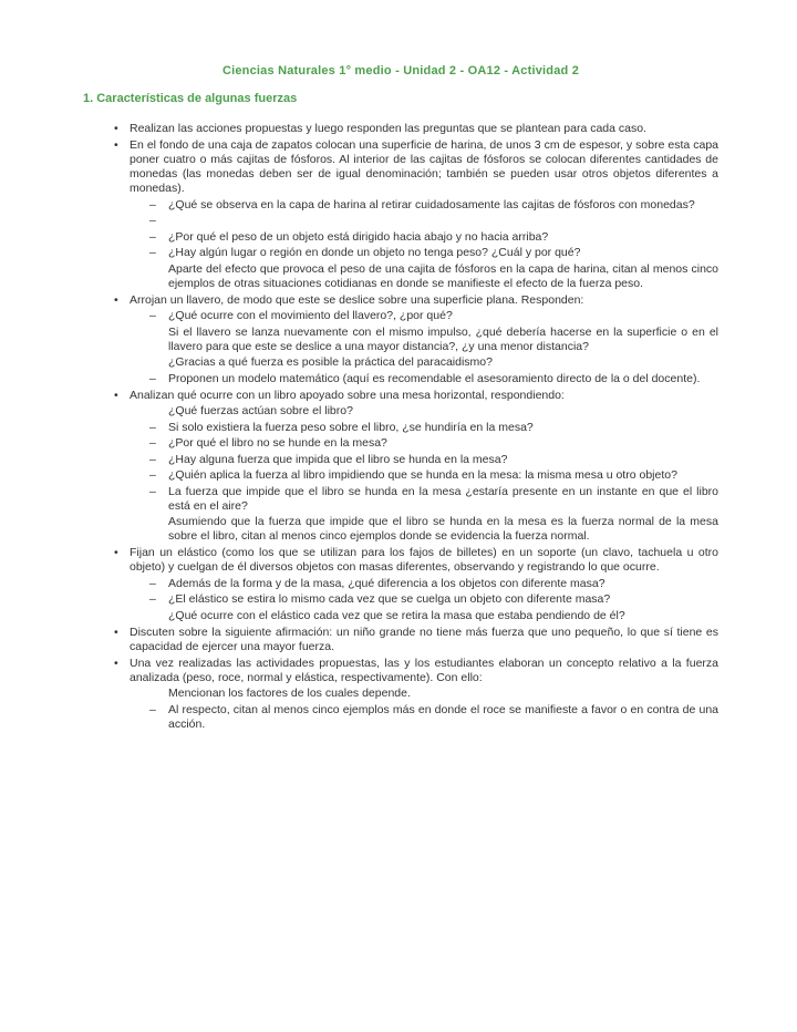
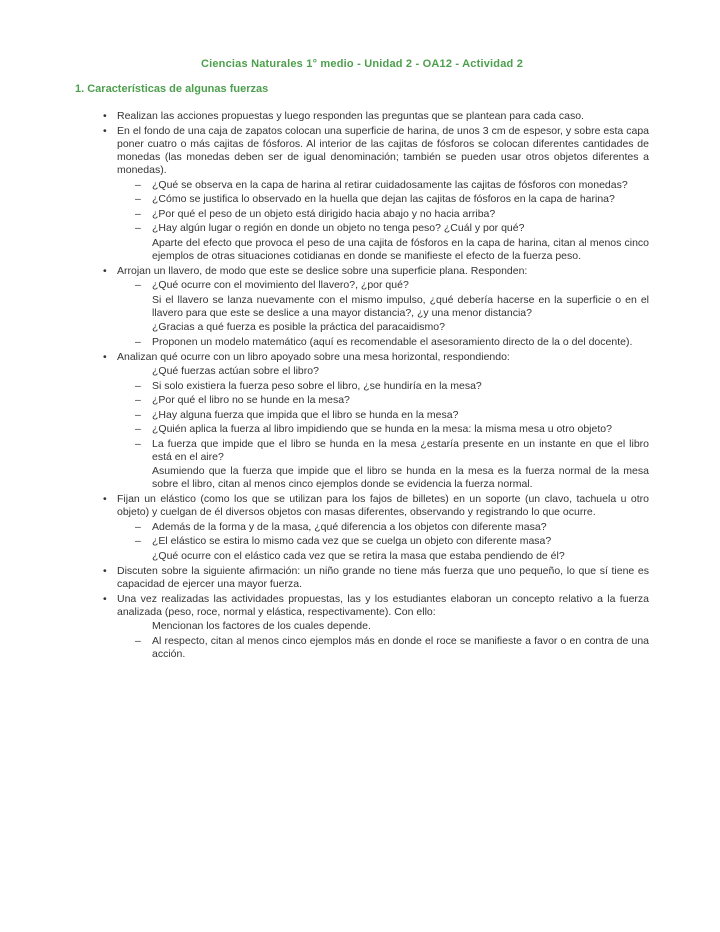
  Ciencias Naturales 1° medio - Unidad 2 - OA12 - Actividad 2
  1. Características de algunas fuerzas
  •
  Realizan las acciones propuestas y luego responden las preguntas que se plantean para cada caso.
  •
  En el fondo de una caja de zapatos colocan una superficie de harina, de unos 3 cm de espesor, y sobre esta capa poner cuatro o más cajitas de fósforos. Al interior de las cajitas de fósforos se colocan diferentes cantidades de monedas (las monedas deben ser de igual denominación; también se pueden usar otros objetos diferentes a monedas).
  –
  ¿Qué se observa en la capa de harina al retirar cuidadosamente las cajitas de fósforos con monedas?
  –
+ ¿Cómo se justifica lo observado en la huella que dejan las cajitas de fósforos en la capa de harina?
  –
  ¿Por qué el peso de un objeto está dirigido hacia abajo y no hacia arriba?
  –
  ¿Hay algún lugar o región en donde un objeto no tenga peso? ¿Cuál y por qué?
  Aparte del efecto que provoca el peso de una cajita de fósforos en la capa de harina, citan al menos cinco ejemplos de otras situaciones cotidianas en donde se manifieste el efecto de la fuerza peso.
  •
  Arrojan un llavero, de modo que este se deslice sobre una superficie plana. Responden:
  –
  ¿Qué ocurre con el movimiento del llavero?, ¿por qué?
  Si el llavero se lanza nuevamente con el mismo impulso, ¿qué debería hacerse en la superficie o en el llavero para que este se deslice a una mayor distancia?, ¿y una menor distancia?
  ¿Gracias a qué fuerza es posible la práctica del paracaidismo?
  –
  Proponen un modelo matemático (aquí es recomendable el asesoramiento directo de la o del docente).
  •
  Analizan qué ocurre con un libro apoyado sobre una mesa horizontal, respondiendo:
  ¿Qué fuerzas actúan sobre el libro?
  –
  Si solo existiera la fuerza peso sobre el libro, ¿se hundiría en la mesa?
  –
  ¿Por qué el libro no se hunde en la mesa?
  –
  ¿Hay alguna fuerza que impida que el libro se hunda en la mesa?
  –
  ¿Quién aplica la fuerza al libro impidiendo que se hunda en la mesa: la misma mesa u otro objeto?
  –
  La fuerza que impide que el libro se hunda en la mesa ¿estaría presente en un instante en que el libro está en el aire?
  Asumiendo que la fuerza que impide que el libro se hunda en la mesa es la fuerza normal de la mesa sobre el libro, citan al menos cinco ejemplos donde se evidencia la fuerza normal.
  •
  Fijan un elástico (como los que se utilizan para los fajos de billetes) en un soporte (un clavo, tachuela u otro objeto) y cuelgan de él diversos objetos con masas diferentes, observando y registrando lo que ocurre.
  –
  Además de la forma y de la masa, ¿qué diferencia a los objetos con diferente masa?
  –
  ¿El elástico se estira lo mismo cada vez que se cuelga un objeto con diferente masa?
  ¿Qué ocurre con el elástico cada vez que se retira la masa que estaba pendiendo de él?
  •
  Discuten sobre la siguiente afirmación: un niño grande no tiene más fuerza que uno pequeño, lo que sí tiene es capacidad de ejercer una mayor fuerza.
  •
  Una vez realizadas las actividades propuestas, las y los estudiantes elaboran un concepto relativo a la fuerza analizada (peso, roce, normal y elástica, respectivamente). Con ello:
  Mencionan los factores de los cuales depende.
  –
  Al respecto, citan al menos cinco ejemplos más en donde el roce se manifieste a favor o en contra de una acción.
